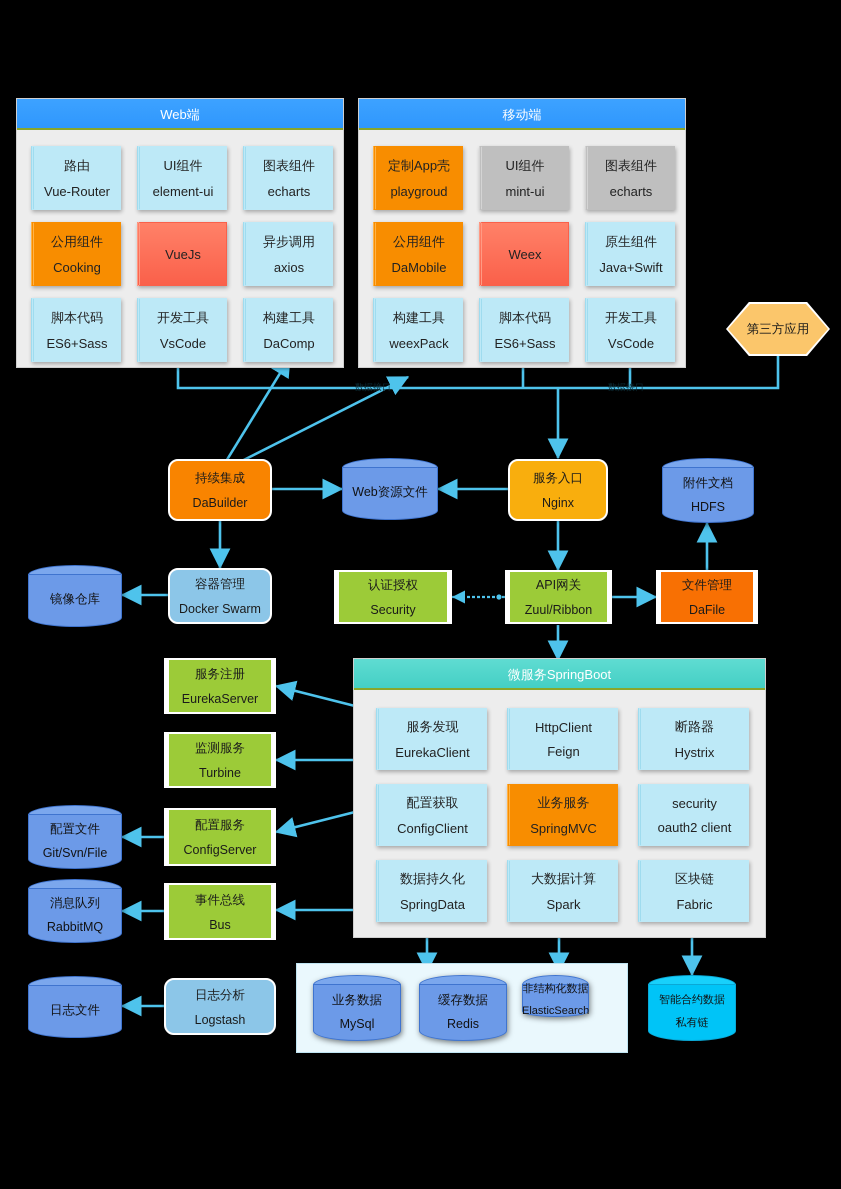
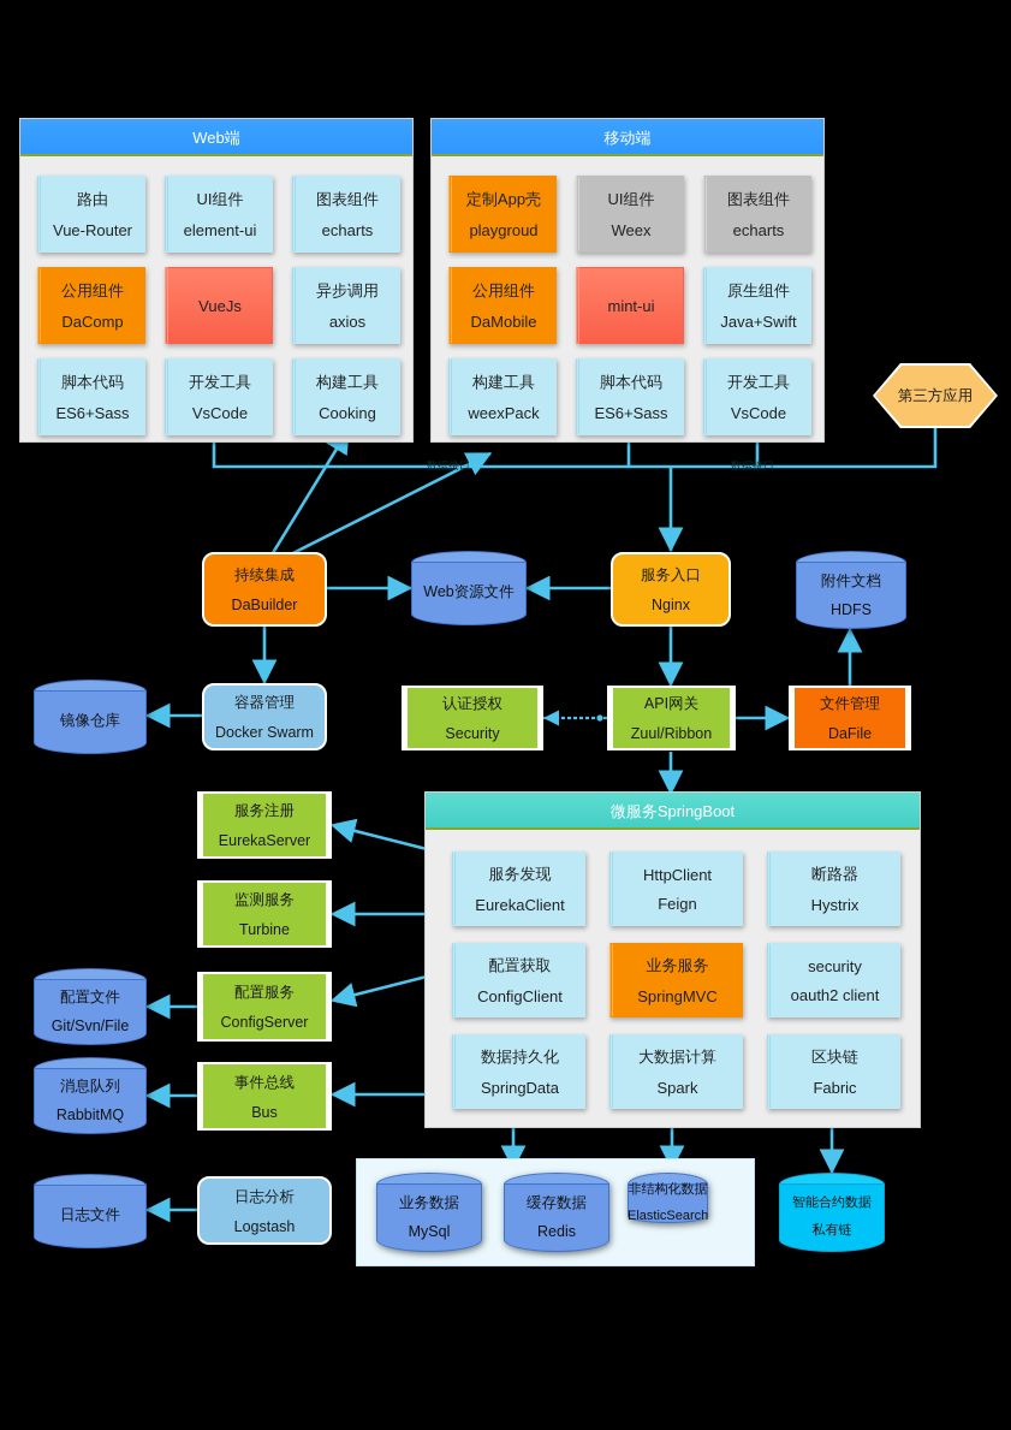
  数据接口
  数据接口
  Web端
  路由
  Vue-Router
  UI组件
  element-ui
  图表组件
  echarts
  公用组件
- Cooking
+ DaComp
  VueJs
  异步调用
  axios
  脚本代码
  ES6+Sass
  开发工具
  VsCode
  构建工具
- DaComp
+ Cooking
  移动端
  定制App壳
  playgroud
  UI组件
- mint-ui
+ Weex
  图表组件
  echarts
  公用组件
  DaMobile
- Weex
+ mint-ui
  原生组件
  Java+Swift
  构建工具
  weexPack
  脚本代码
  ES6+Sass
  开发工具
  VsCode
  第三方应用
  持续集成
  DaBuilder
  服务入口
  Nginx
  容器管理
  Docker Swarm
  认证授权
  Security
  API网关
  Zuul/Ribbon
  文件管理
  DaFile
  服务注册
  EurekaServer
  监测服务
  Turbine
  配置服务
  ConfigServer
  事件总线
  Bus
  日志分析
  Logstash
  Web资源文件
  附件文档
  HDFS
  镜像仓库
  配置文件
  Git/Svn/File
  消息队列
  RabbitMQ
  日志文件
  微服务SpringBoot
  服务发现
  EurekaClient
  HttpClient
  Feign
  断路器
  Hystrix
  配置获取
  ConfigClient
  业务服务
  SpringMVC
  security
  oauth2 client
  数据持久化
  SpringData
  大数据计算
  Spark
  区块链
  Fabric
  业务数据
  MySql
  缓存数据
  Redis
  非结构化数据
  ElasticSearch
  智能合约数据
  私有链
